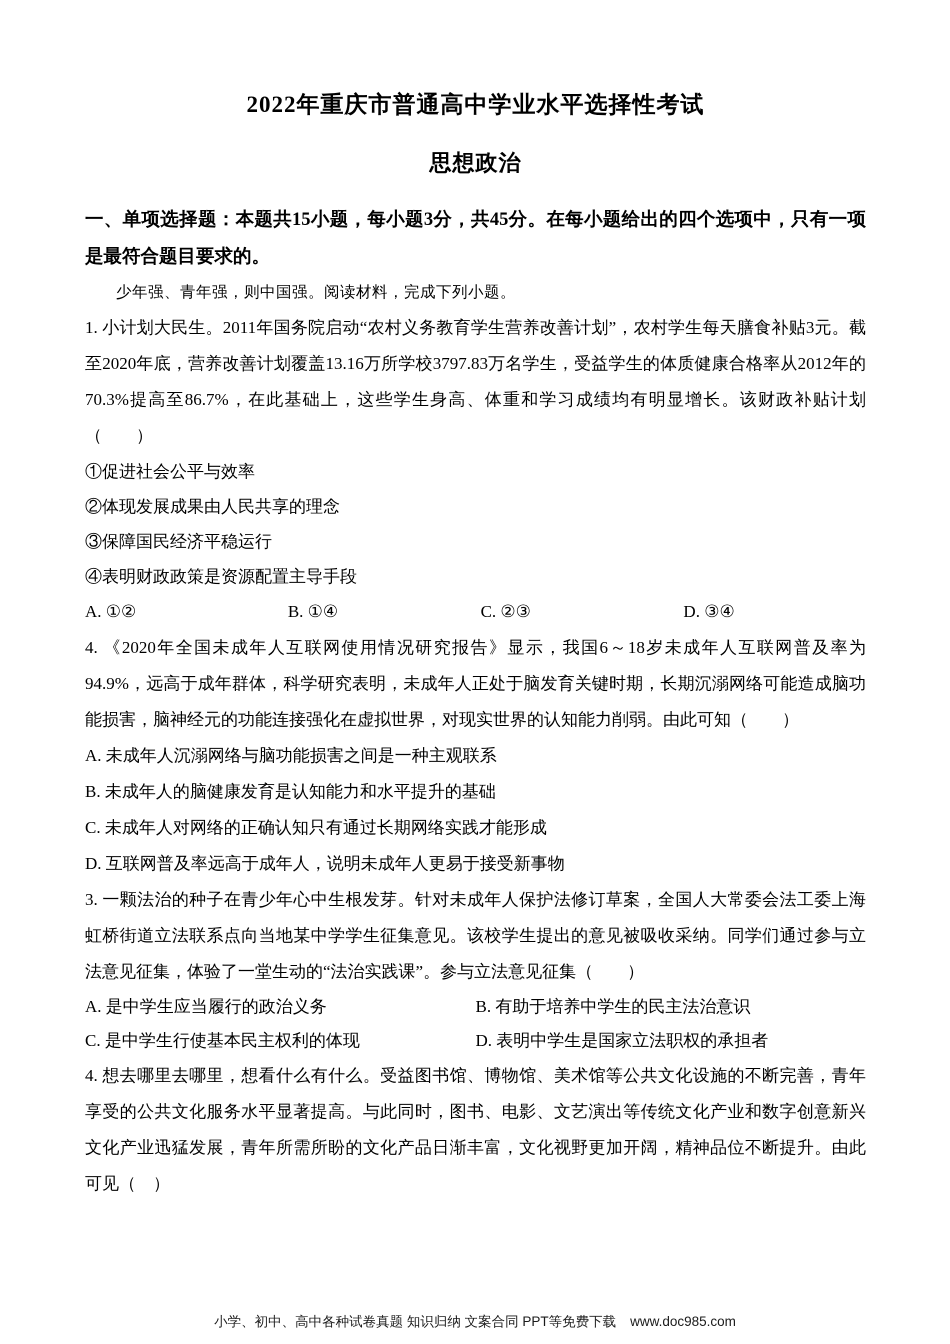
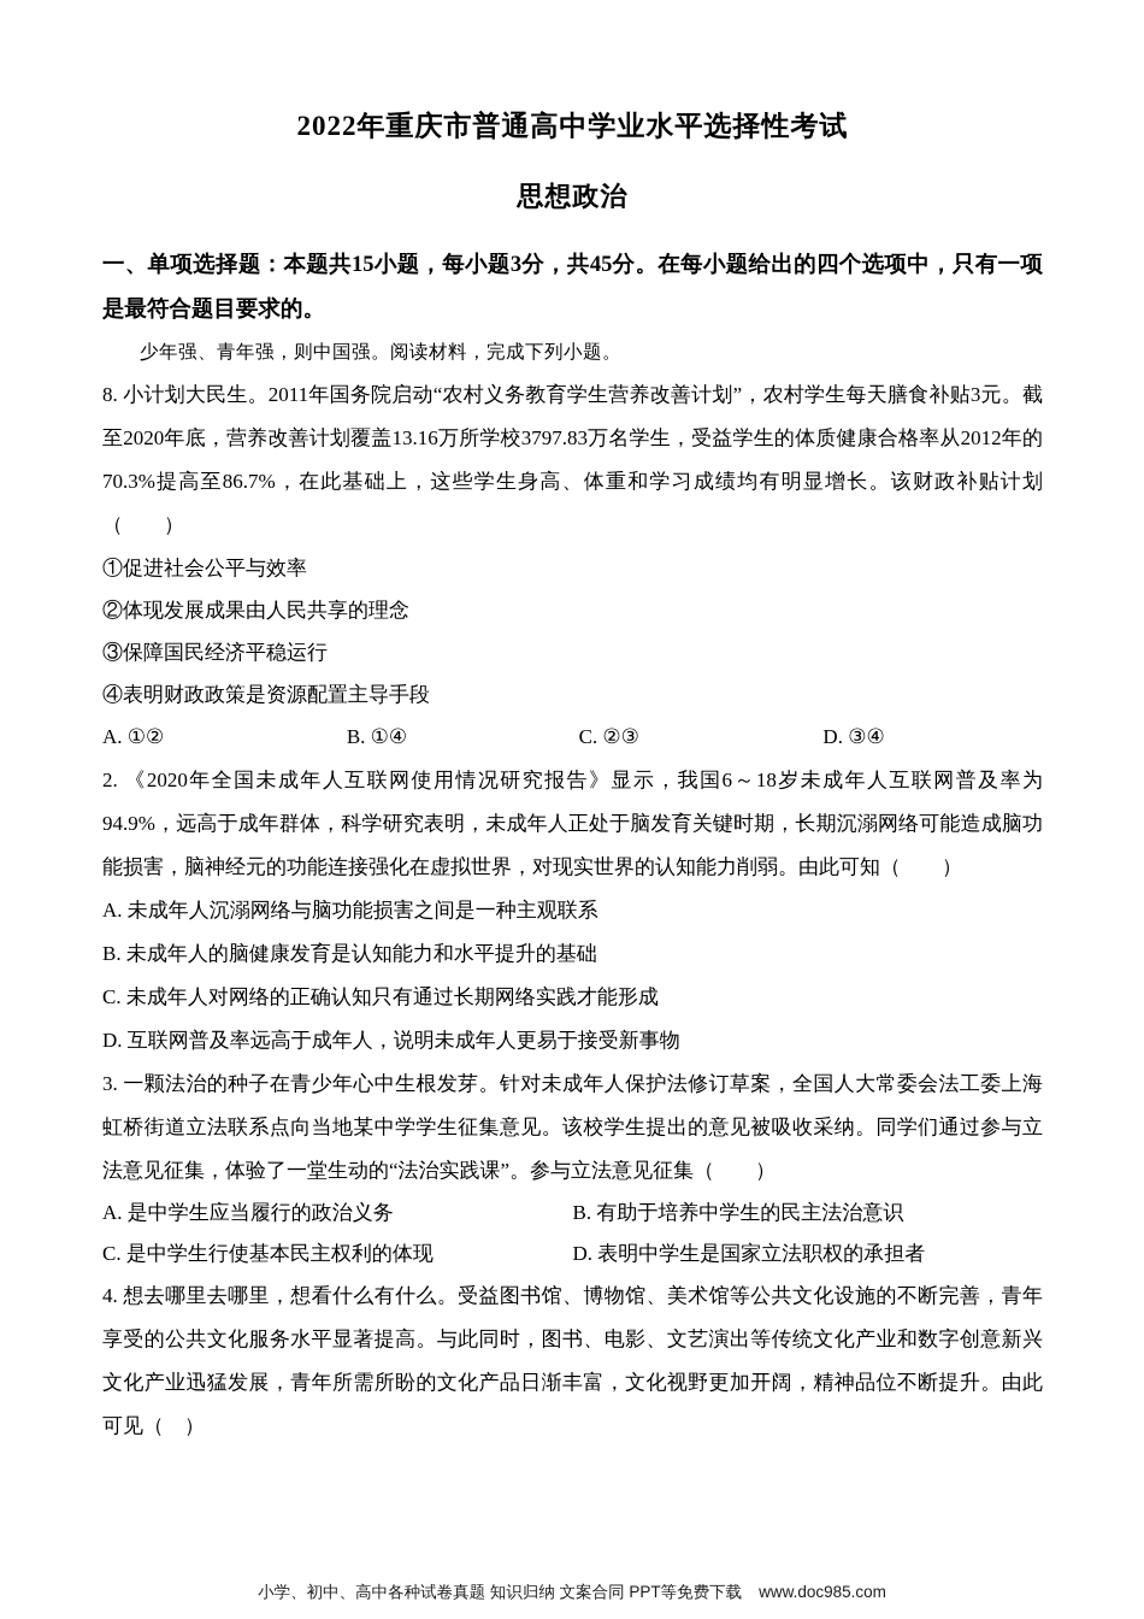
  2022年重庆市普通高中学业水平选择性考试
  思想政治
  一、单项选择题：本题共15小题，每小题3分，共45分。在每小题给出的四个选项中，只有一项是最符合题目要求的。
  少年强、青年强，则中国强。阅读材料，完成下列小题。
- 1. 小计划大民生。2011年国务院启动“农村义务教育学生营养改善计划”，农村学生每天膳食补贴3元。截至2020年底，营养改善计划覆盖13.16万所学校3797.83万名学生，受益学生的体质健康合格率从2012年的70.3%提高至86.7%，在此基础上，这些学生身高、体重和学习成绩均有明显增长。该财政补贴计划（ ）
+ 8. 小计划大民生。2011年国务院启动“农村义务教育学生营养改善计划”，农村学生每天膳食补贴3元。截至2020年底，营养改善计划覆盖13.16万所学校3797.83万名学生，受益学生的体质健康合格率从2012年的70.3%提高至86.7%，在此基础上，这些学生身高、体重和学习成绩均有明显增长。该财政补贴计划（ ）
  ①促进社会公平与效率
  ②体现发展成果由人民共享的理念
  ③保障国民经济平稳运行
  ④表明财政政策是资源配置主导手段
  A. ①②
  B. ①④
  C. ②③
  D. ③④
- 4. 《2020年全国未成年人互联网使用情况研究报告》显示，我国6～18岁未成年人互联网普及率为94.9%，远高于成年群体，科学研究表明，未成年人正处于脑发育关键时期，长期沉溺网络可能造成脑功能损害，脑神经元的功能连接强化在虚拟世界，对现实世界的认知能力削弱。由此可知（ ）
+ 2. 《2020年全国未成年人互联网使用情况研究报告》显示，我国6～18岁未成年人互联网普及率为94.9%，远高于成年群体，科学研究表明，未成年人正处于脑发育关键时期，长期沉溺网络可能造成脑功能损害，脑神经元的功能连接强化在虚拟世界，对现实世界的认知能力削弱。由此可知（ ）
  A. 未成年人沉溺网络与脑功能损害之间是一种主观联系
  B. 未成年人的脑健康发育是认知能力和水平提升的基础
  C. 未成年人对网络的正确认知只有通过长期网络实践才能形成
  D. 互联网普及率远高于成年人，说明未成年人更易于接受新事物
  3. 一颗法治的种子在青少年心中生根发芽。针对未成年人保护法修订草案，全国人大常委会法工委上海虹桥街道立法联系点向当地某中学学生征集意见。该校学生提出的意见被吸收采纳。同学们通过参与立法意见征集，体验了一堂生动的“法治实践课”。参与立法意见征集（ ）
  A. 是中学生应当履行的政治义务
  B. 有助于培养中学生的民主法治意识
  C. 是中学生行使基本民主权利的体现
  D. 表明中学生是国家立法职权的承担者
  4. 想去哪里去哪里，想看什么有什么。受益图书馆、博物馆、美术馆等公共文化设施的不断完善，青年享受的公共文化服务水平显著提高。与此同时，图书、电影、文艺演出等传统文化产业和数字创意新兴文化产业迅猛发展，青年所需所盼的文化产品日渐丰富，文化视野更加开阔，精神品位不断提升。由此可见（ ）
  小学、初中、高中各种试卷真题 知识归纳 文案合同 PPT等免费下载 www.doc985.com
